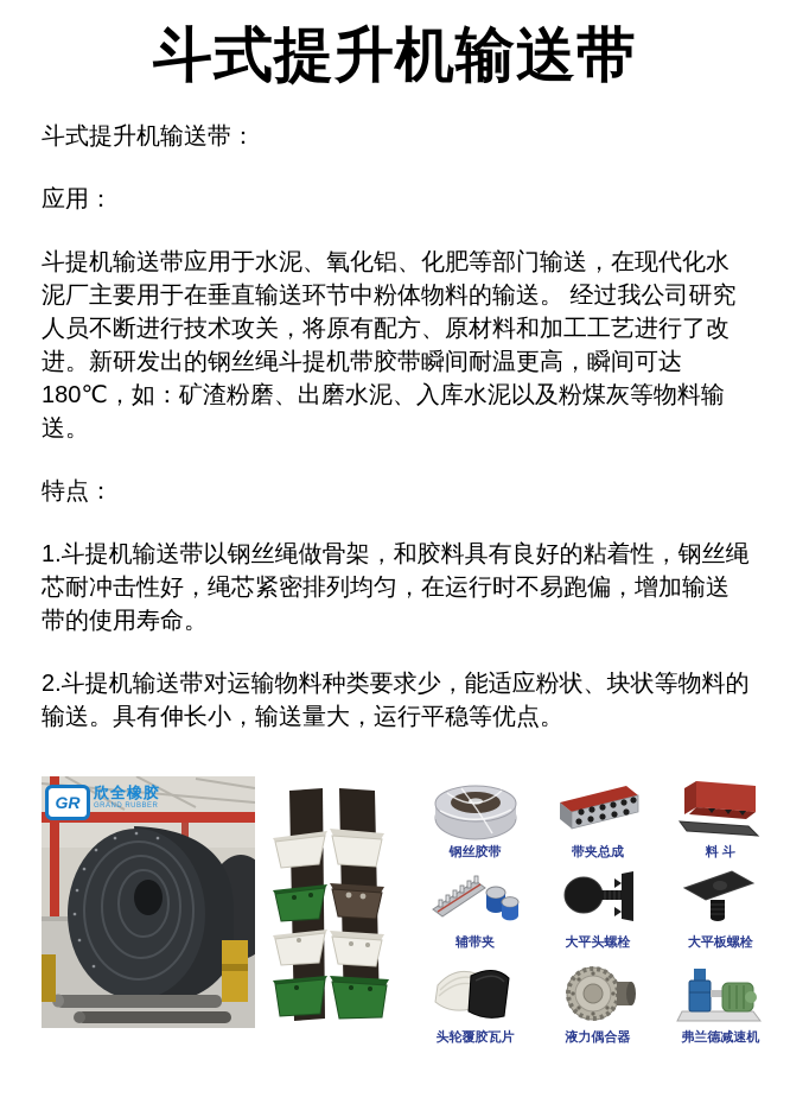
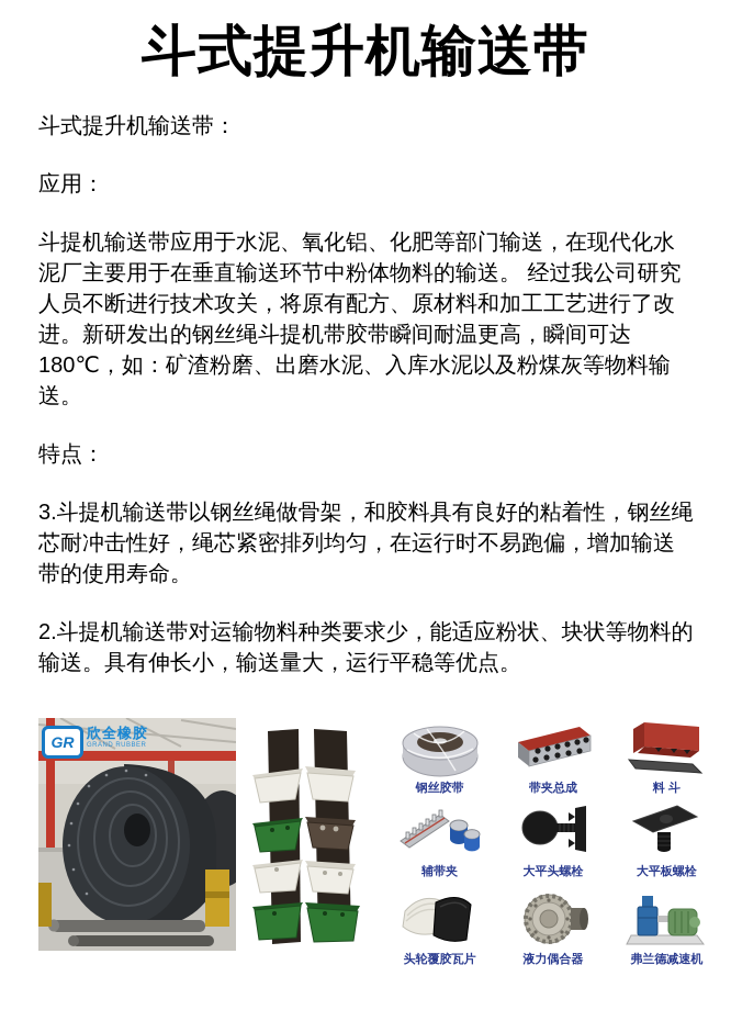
  斗式提升机输送带
  斗式提升机输送带：
  应用：
  斗提机输送带应用于水泥、氧化铝、化肥等部门输送，在现代化水泥厂主要用于在垂直输送环节中粉体物料的输送。 经过我公司研究人员不断进行技术攻关，将原有配方、原材料和加工工艺进行了改进。新研发出的钢丝绳斗提机带胶带瞬间耐温更高，瞬间可达180℃，如：矿渣粉磨、出磨水泥、入库水泥以及粉煤灰等物料输送。
  特点：
- 1.斗提机输送带以钢丝绳做骨架，和胶料具有良好的粘着性，钢丝绳芯耐冲击性好，绳芯紧密排列均匀，在运行时不易跑偏，增加输送带的使用寿命。
+ 3.斗提机输送带以钢丝绳做骨架，和胶料具有良好的粘着性，钢丝绳芯耐冲击性好，绳芯紧密排列均匀，在运行时不易跑偏，增加输送带的使用寿命。
  2.斗提机输送带对运输物料种类要求少，能适应粉状、块状等物料的输送。具有伸长小，输送量大，运行平稳等优点。
  GR
  欣全橡胶
  钢丝胶带
  带夹总成
  料 斗
  辅带夹
  大平头螺栓
  大平板螺栓
  头轮覆胶瓦片
  液力偶合器
  弗兰德减速机
